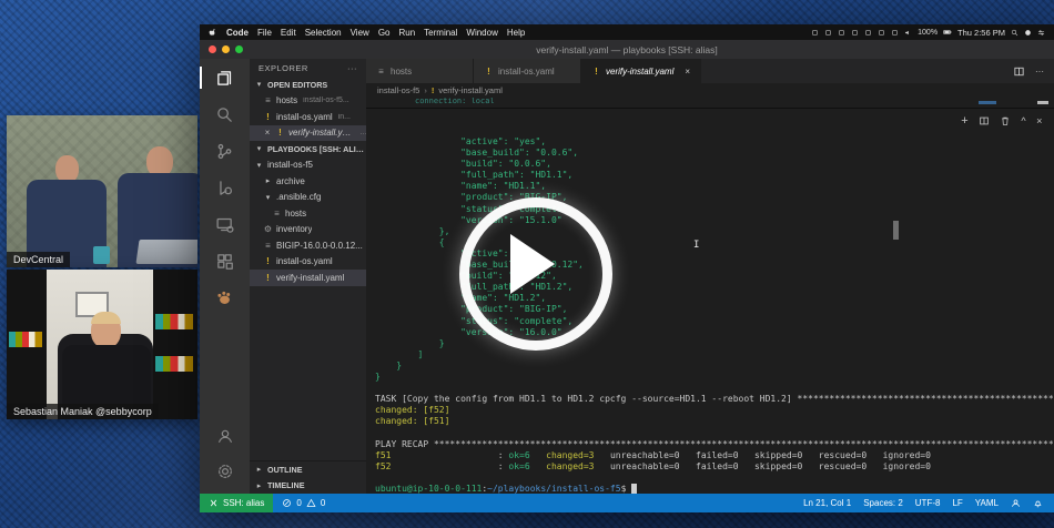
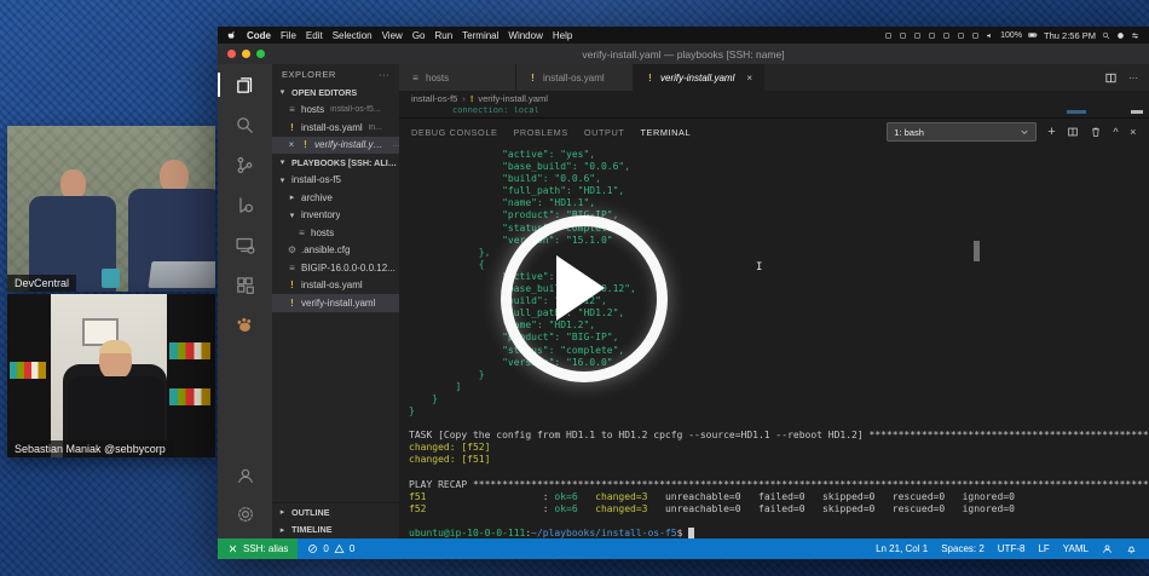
  DevCentral
  Sebastian Maniak @sebbycorp
  Code
  File
  Edit
  Selection
  View
  Go
  Run
  Terminal
  Window
  Help
  Thu 2:56 PM
- verify-install.yaml — playbooks [SSH: alias]
+ verify-install.yaml — playbooks [SSH: name]
  EXPLORER
  ···
  OPEN EDITORS
  ≡
  hosts
  !
  install-os.yaml
  ×
  !
  verify-install.yam
  PLAYBOOKS [SSH: ALIAS
  install-os-f5
  archive
- .ansible.cfg
+ inventory
  ≡
  hosts
  ⚙
- inventory
+ .ansible.cfg
  ≡
  BIGIP-16.0.0-0.0.12...
  !
  install-os.yaml
  !
  verify-install.yaml
  OUTLINE
  TIMELINE
  ≡
  hosts
  !
  install-os.yaml
  !
  verify-install.yaml
  ×
  ···
  install-os-f5
  ›
  !
  verify-install.yaml
  connection: local
+ DEBUG CONSOLE
+ PROBLEMS
+ OUTPUT
+ TERMINAL
+ 1: bash
  +
  ^
  ×
  "active": "yes",
  "base_build": "0.0.6",
  "build": "0.0.6",
  "full_path": "HD1.1",
  "name": "HD1.1",
  "product": "BIG-IP",
  "status": "complete",
  "version": "15.1.0"
  },
  {
  "active": "no",
  "base_build": "0.0.12",
  "build": "0.0.12",
  "full_path": "HD1.2",
  "name": "HD1.2",
  "product": "BIG-IP",
  "status": "complete",
  "version": "16.0.0"
  }
  ]
  }
  }
  TASK [Copy the config from HD1.1 to HD1.2 cpcfg --source=HD1.1 --reboot HD1.2] ************************************************
  changed: [f52]
  changed: [f51]
  PLAY RECAP ********************************************************************************************************************
  f51 : ok=6 changed=3 unreachable=0 failed=0 skipped=0 rescued=0 ignored=0
  f52 : ok=6 changed=3 unreachable=0 failed=0 skipped=0 rescued=0 ignored=0
  ubuntu@ip-10-0-0-111:~/playbooks/install-os-f5$
  I
  SSH: alias
  0
  0
  Ln 21, Col 1
  Spaces: 2
  UTF-8
  LF
  YAML
